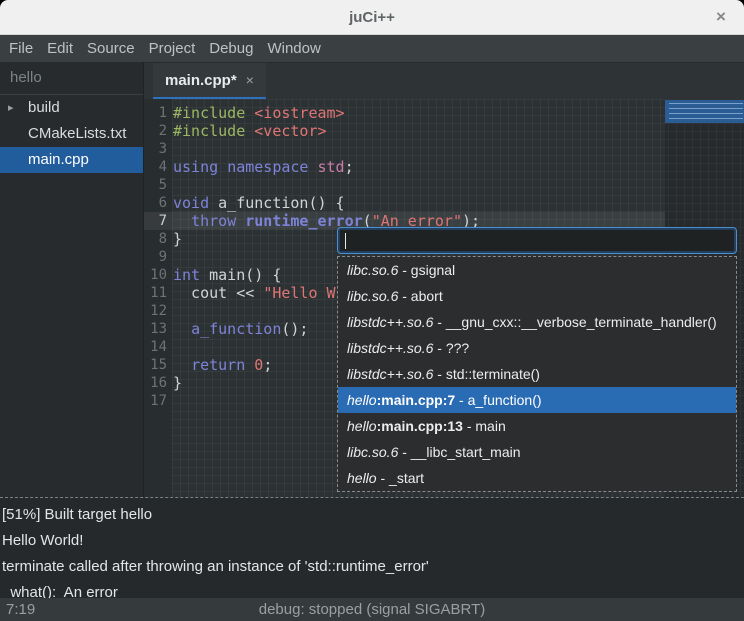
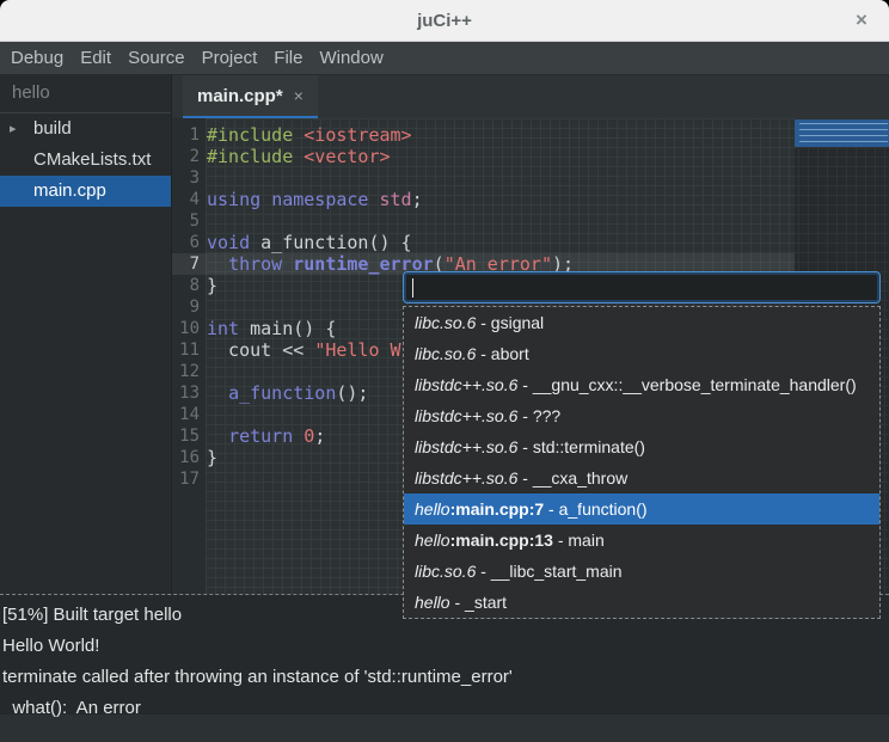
  juCi++
  ×
- File
+ Debug
  Edit
  Source
  Project
- Debug
+ File
  Window
  hello
  ▸
  build
  CMakeLists.txt
  main.cpp
  main.cpp*
  ×
  1
  2
  3
  4
  5
  6
  7
  8
  9
  10
  11
  12
  13
  14
  15
  16
  17
  #include <iostream>
  #include <vector>
  using namespace std;
  void a_function() {
  throw runtime_error("An error");
  }
  int main() {
  cout << "Hello W
  a_function();
  return 0;
  }
  libc.so.6 - gsignal
  libc.so.6 - abort
  libstdc++.so.6 - __gnu_cxx::__verbose_terminate_handler()
  libstdc++.so.6 - ???
  libstdc++.so.6 - std::terminate()
+ libstdc++.so.6 - __cxa_throw
  hello:main.cpp:7 - a_function()
  hello:main.cpp:13 - main
  libc.so.6 - __libc_start_main
  hello - _start
  [51%] Built target hello
  Hello World!
  terminate called after throwing an instance of 'std::runtime_error'
  what(): An error
- 7:19
- debug: stopped (signal SIGABRT)
